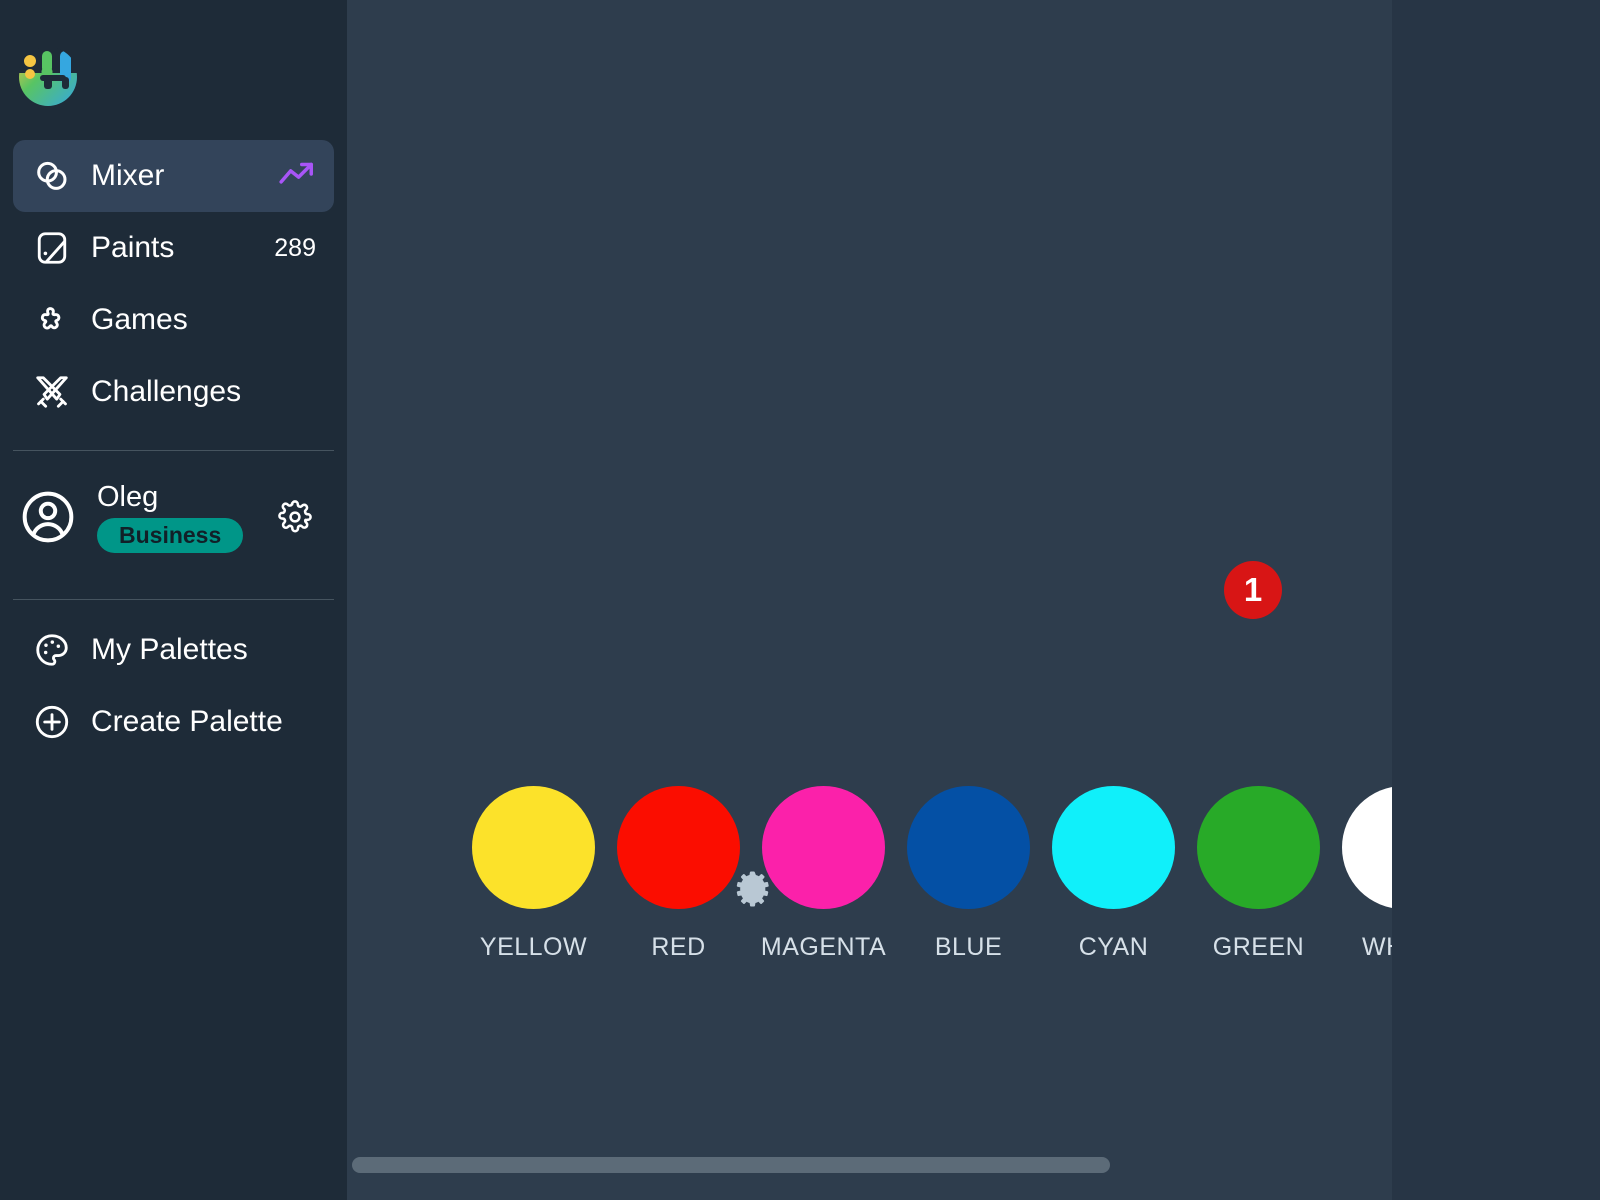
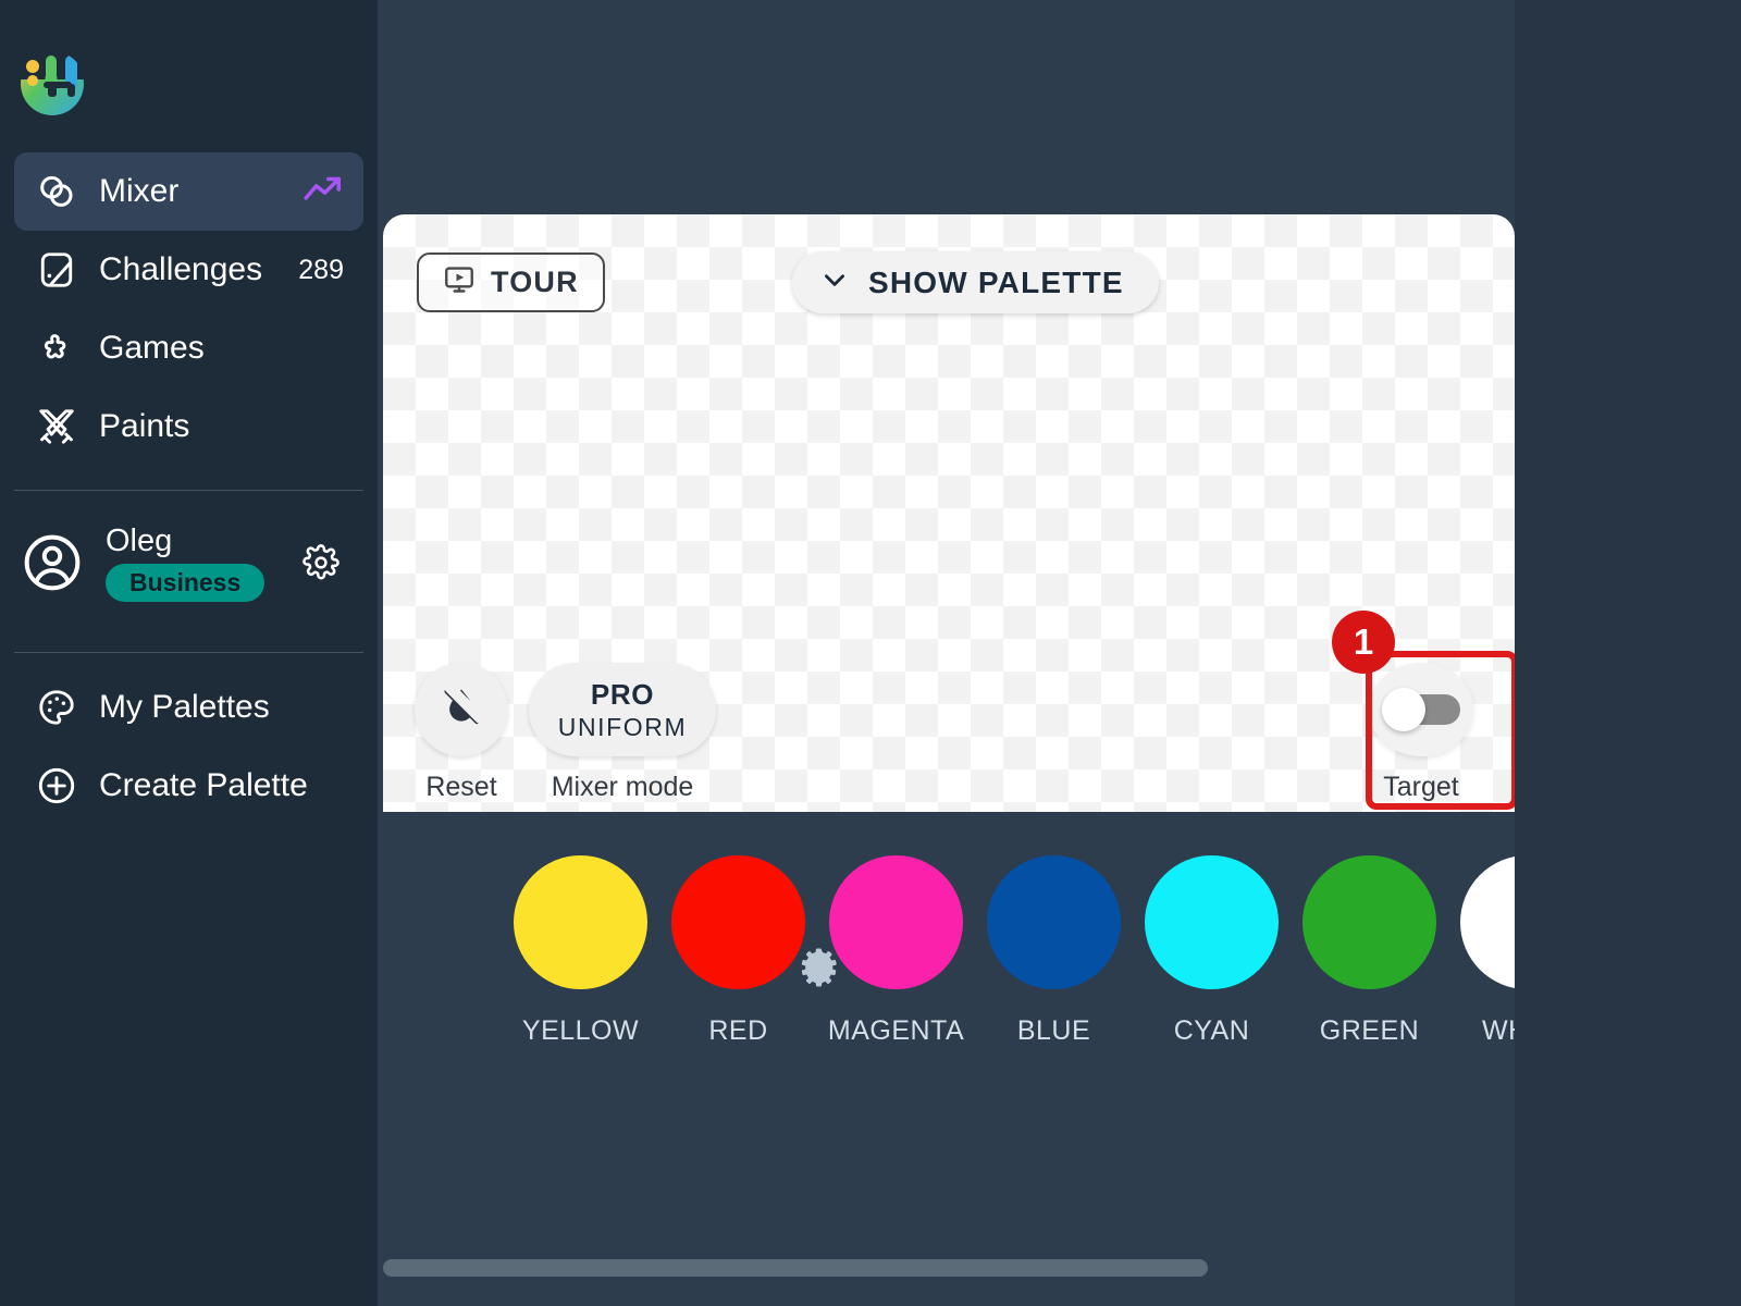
  Mixer
- Paints
+ Challenges
  289
  Games
- Challenges
+ Paints
  Oleg
  Business
  My Palettes
  Create Palette
+ TOUR
+ SHOW PALETTE
+ Reset
+ PRO
+ UNIFORM
+ Mixer mode
+ Target
  YELLOW
  RED
  MAGENTA
  BLUE
  CYAN
  GREEN
  1
